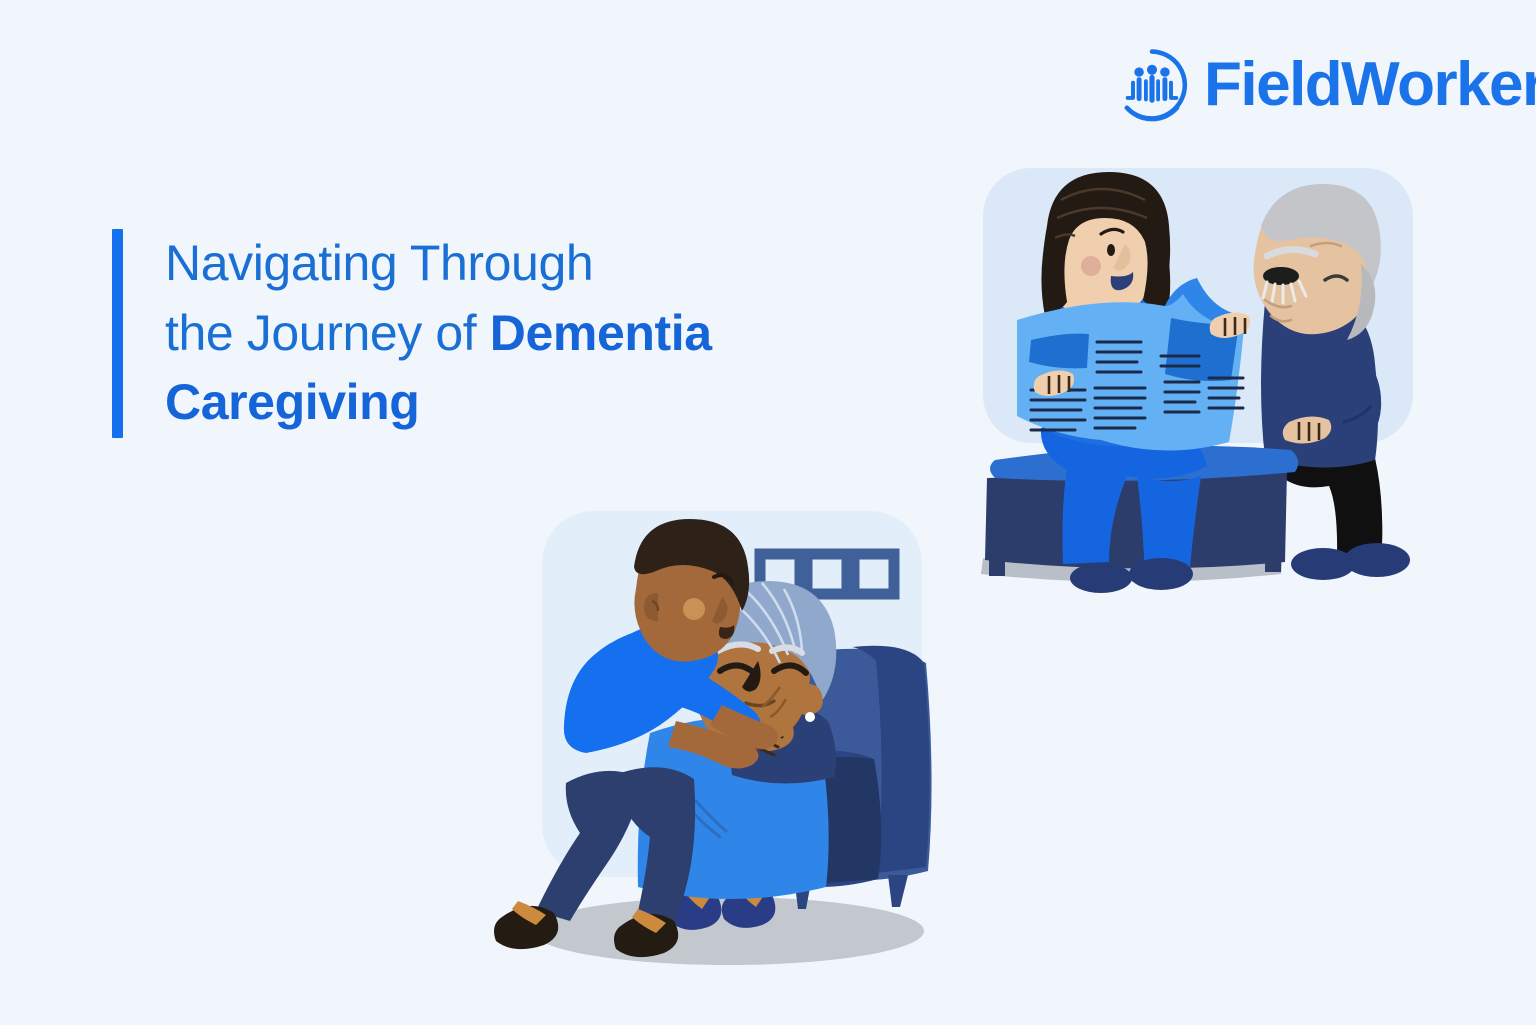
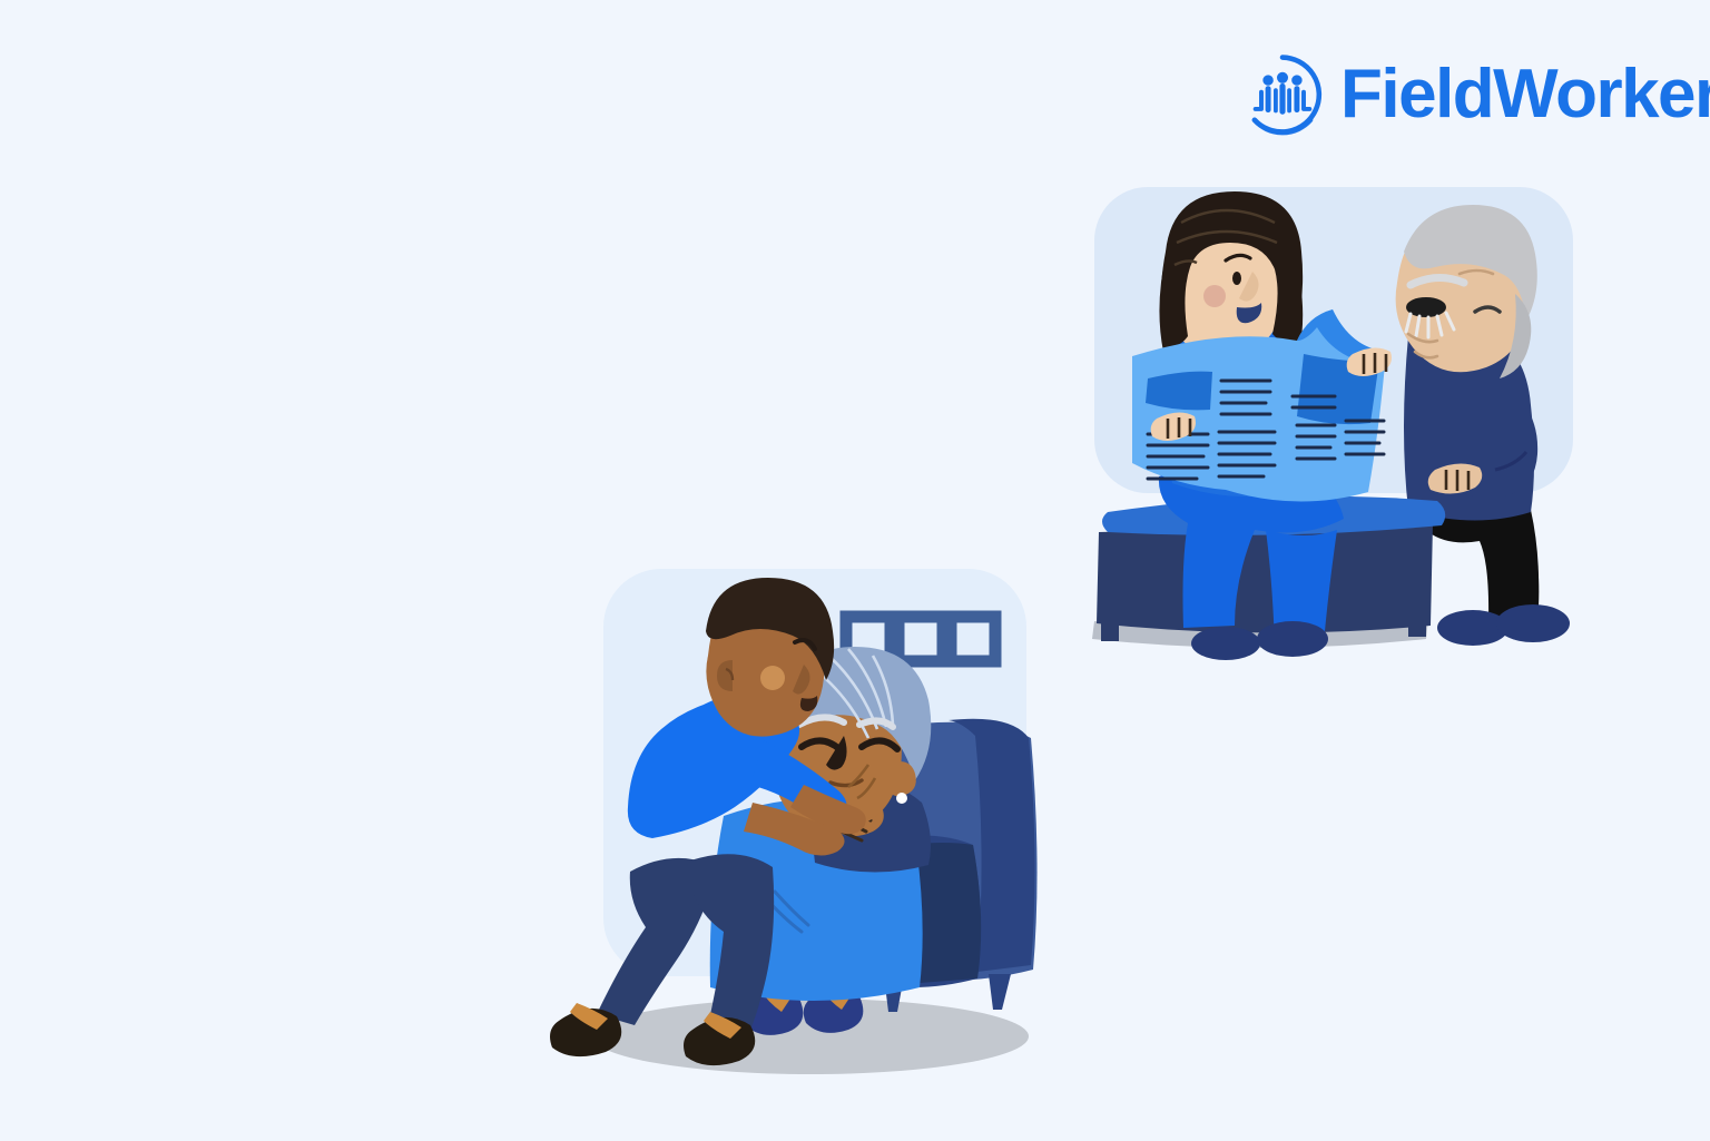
  FieldWorker
- Navigating Through
- the Journey of Dementia
- Caregiving
